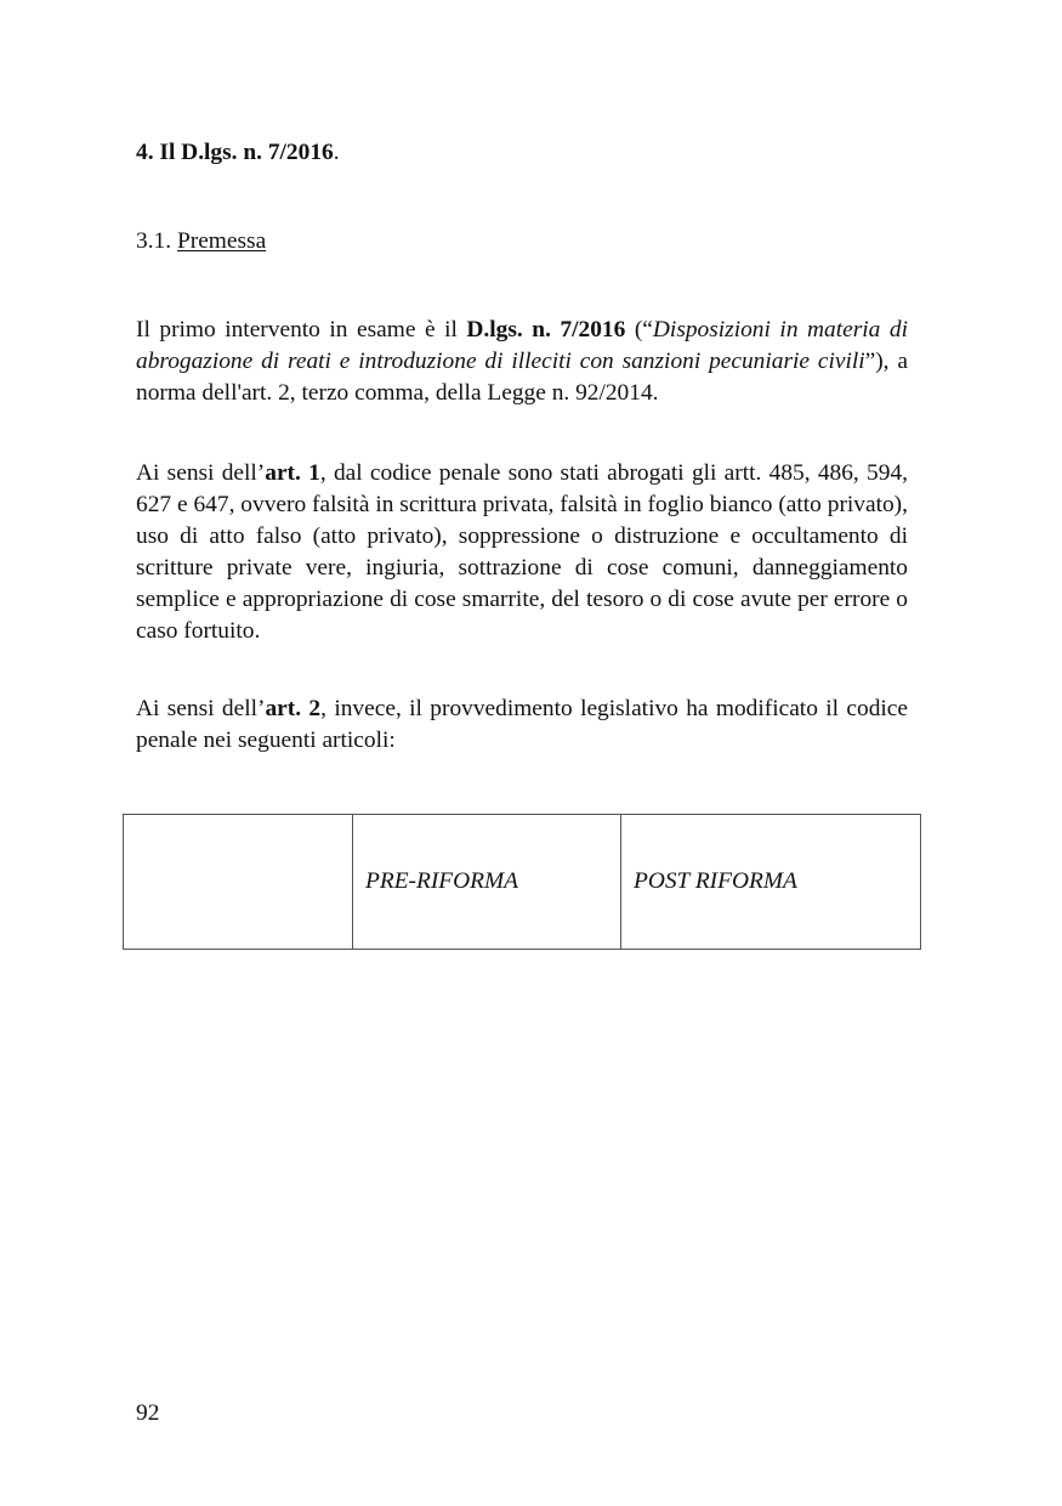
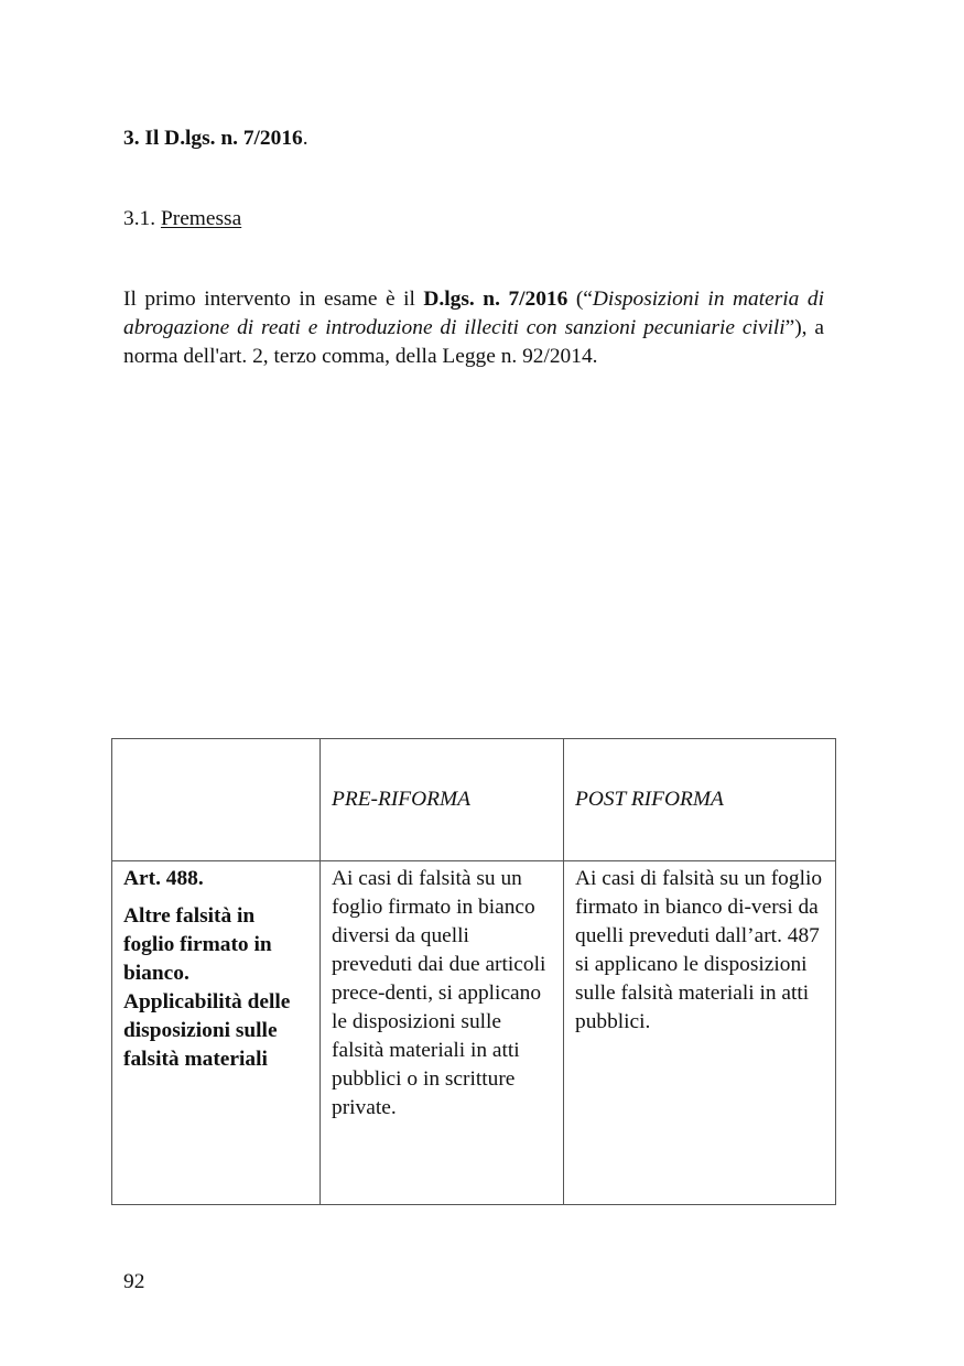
- 4. Il D.lgs. n. 7/2016.
+ 3. Il D.lgs. n. 7/2016.
  3.1. Premessa
  Il primo intervento in esame è il D.lgs. n. 7/2016 (“Disposizioni in materia di abrogazione di reati e introduzione di illeciti con sanzioni pecuniarie civili”), a norma dell'art. 2, terzo comma, della Legge n. 92/2014.
- Ai sensi dell’art. 1, dal codice penale sono stati abrogati gli artt. 485, 486, 594, 627 e 647, ovvero falsità in scrittura privata, falsità in foglio bianco (atto privato), uso di atto falso (atto privato), soppressione o distruzione e occultamento di scritture private vere, ingiuria, sottrazione di cose comuni, danneggiamento semplice e appropriazione di cose smarrite, del tesoro o di cose avute per errore o caso fortuito.
- Ai sensi dell’art. 2, invece, il provvedimento legislativo ha modificato il codice penale nei seguenti articoli:
  	PRE-RIFORMA	POST RIFORMA
+ Art. 488. Altre falsità in foglio firmato in bianco. Applicabilità delle disposizioni sulle falsità materiali	Ai casi di falsità su un foglio firmato in bianco diversi da quelli preveduti dai due articoli prece-denti, si applicano le disposizioni sulle falsità materiali in atti pubblici o in scritture private.	Ai casi di falsità su un foglio firmato in bianco di-versi da quelli preveduti dall’art. 487 si applicano le disposizioni sulle falsità materiali in atti pubblici.
  92
